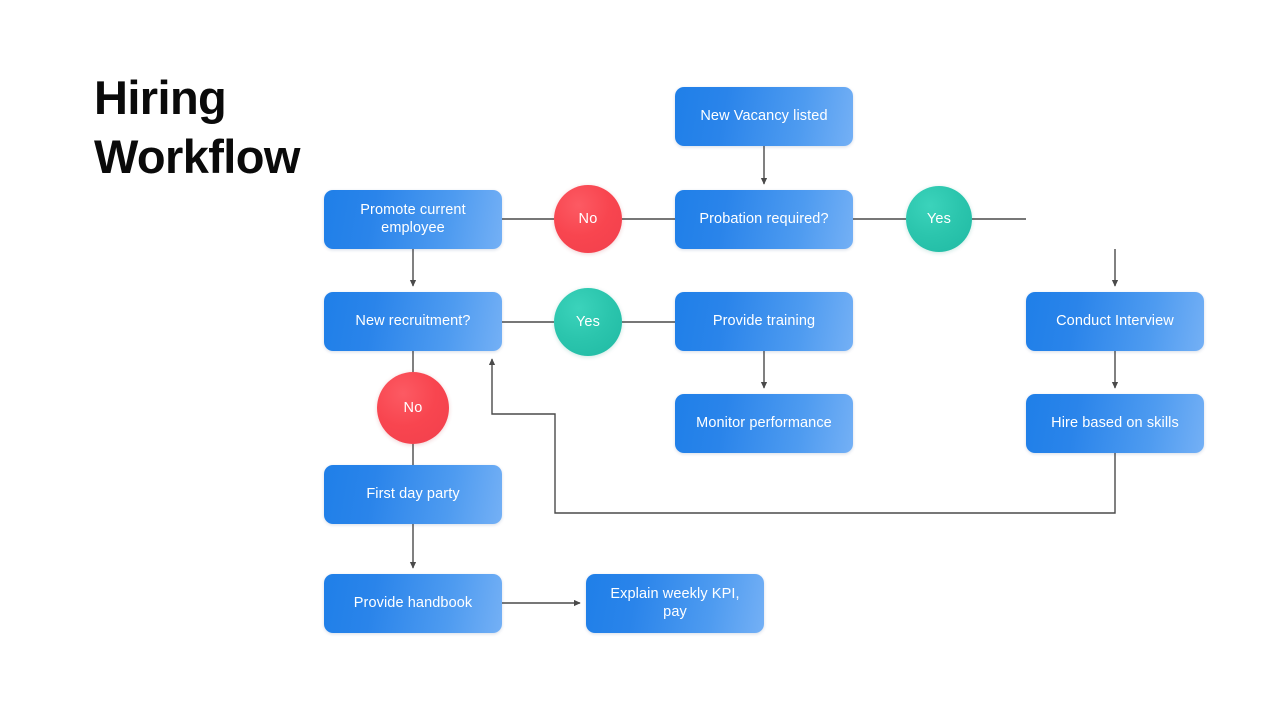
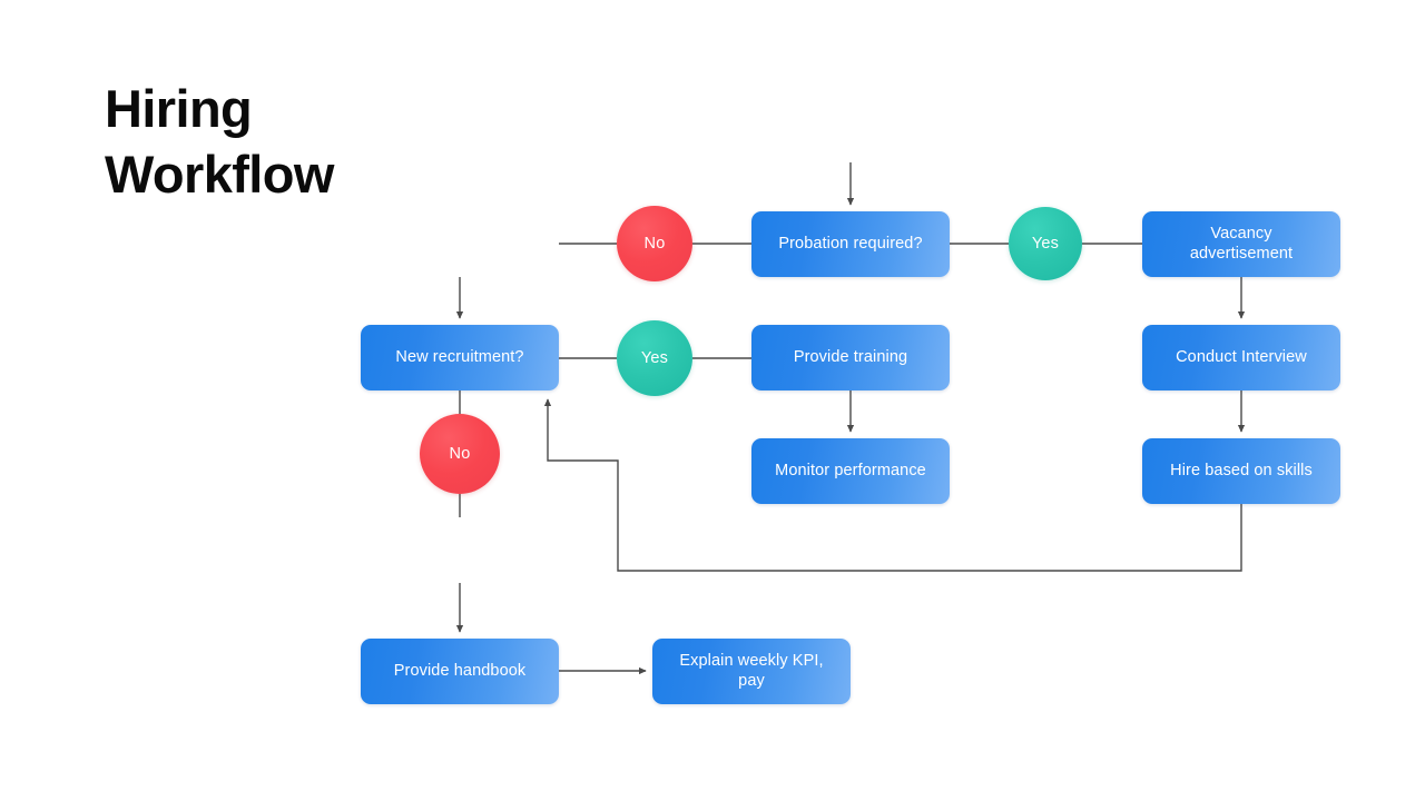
  Hiring
  Workflow
- New Vacancy listed
- Promote current
- employee
  Probation required?
+ Vacancy
+ advertisement
  New recruitment?
  Provide training
  Conduct Interview
  Monitor performance
  Hire based on skills
- First day party
  Provide handbook
  Explain weekly KPI,
  pay
  No
  Yes
  Yes
  No
